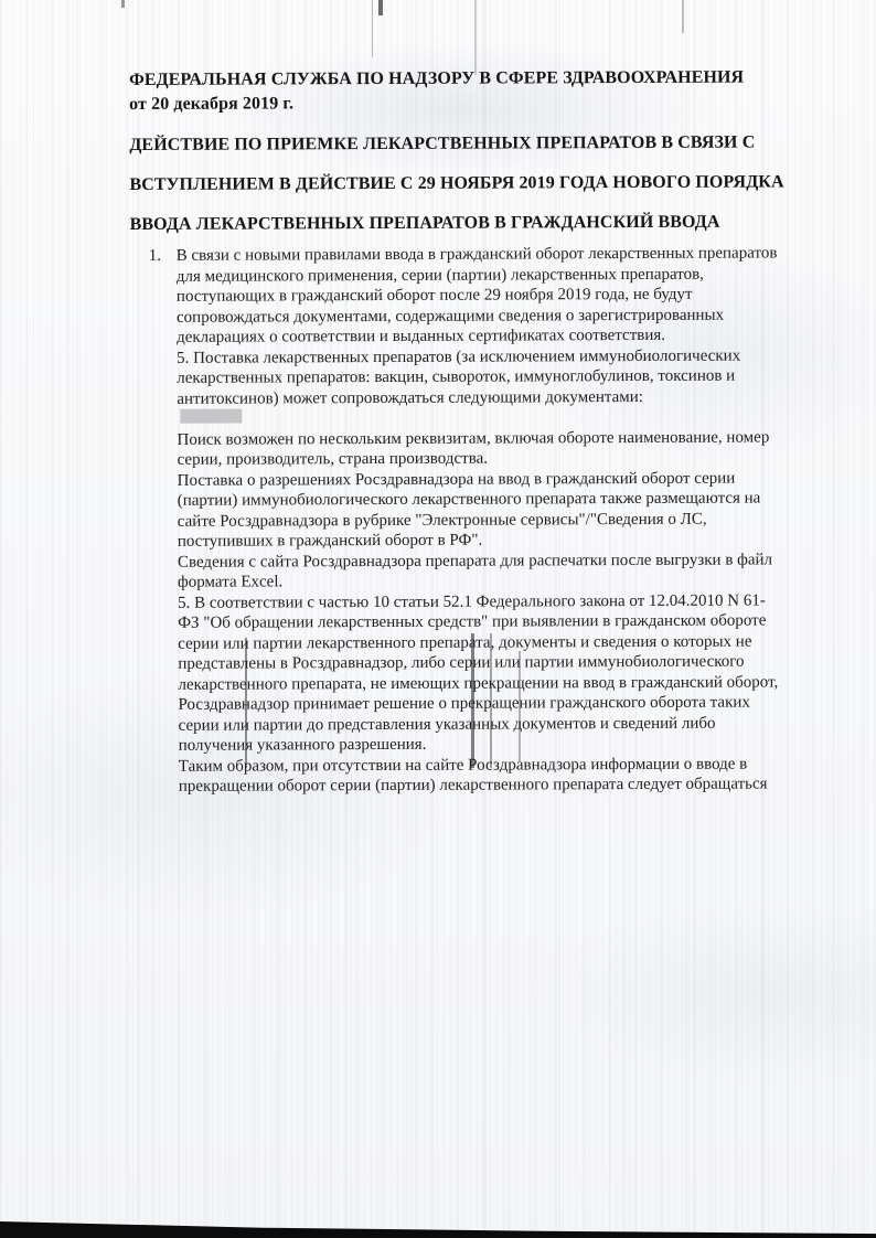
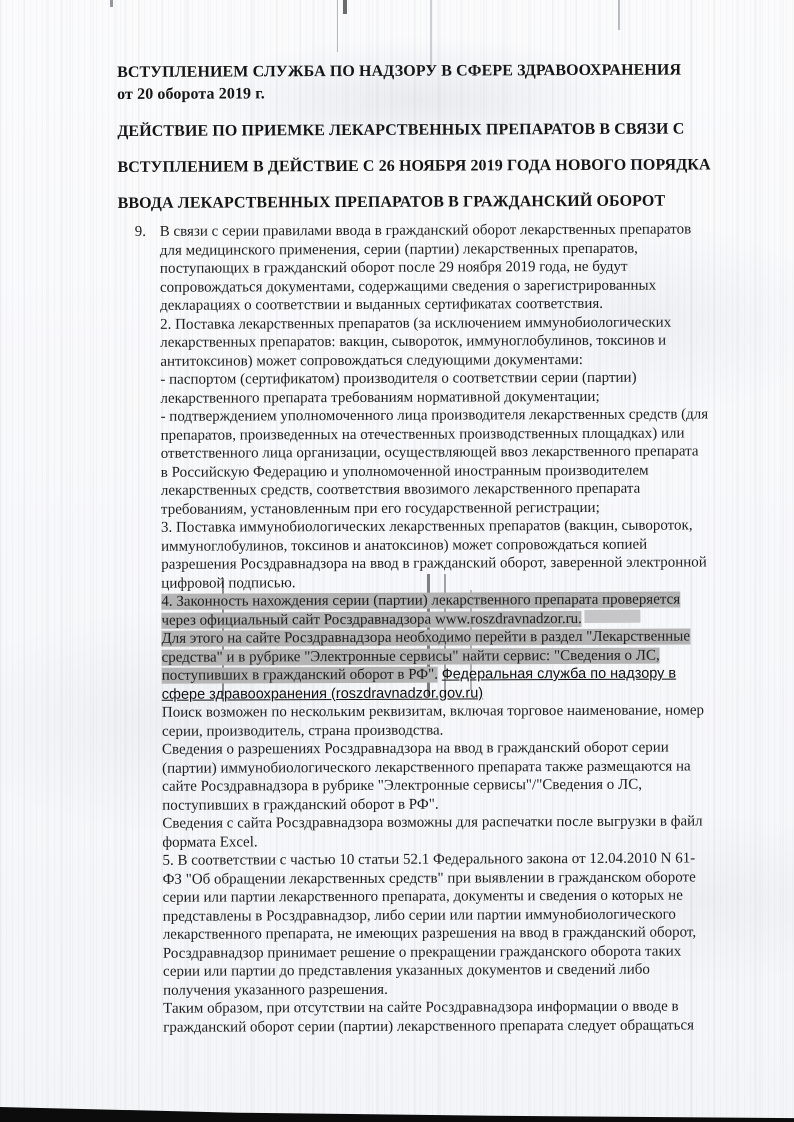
- ФЕДЕРАЛЬНАЯ СЛУЖБА ПО НАДЗОРУ В СФЕРЕ ЗДРАВООХРАНЕНИЯ
+ ВСТУПЛЕНИЕМ СЛУЖБА ПО НАДЗОРУ В СФЕРЕ ЗДРАВООХРАНЕНИЯ
- от 20 декабря 2019 г.
+ от 20 оборота 2019 г.
  ДЕЙСТВИЕ ПО ПРИЕМКЕ ЛЕКАРСТВЕННЫХ ПРЕПАРАТОВ В СВЯЗИ С
- ВСТУПЛЕНИЕМ В ДЕЙСТВИЕ С 29 НОЯБРЯ 2019 ГОДА НОВОГО ПОРЯДКА
+ ВСТУПЛЕНИЕМ В ДЕЙСТВИЕ С 26 НОЯБРЯ 2019 ГОДА НОВОГО ПОРЯДКА
- ВВОДА ЛЕКАРСТВЕННЫХ ПРЕПАРАТОВ В ГРАЖДАНСКИЙ ВВОДА
+ ВВОДА ЛЕКАРСТВЕННЫХ ПРЕПАРАТОВ В ГРАЖДАНСКИЙ ОБОРОТ
- 1.
+ 9.
- В связи с новыми правилами ввода в гражданский оборот лекарственных препаратов для медицинского применения, серии (партии) лекарственных препаратов, поступающих в гражданский оборот после 29 ноября 2019 года, не будут сопровождаться документами, содержащими сведения о зарегистрированных декларациях о соответствии и выданных сертификатах соответствия.
+ В связи с серии правилами ввода в гражданский оборот лекарственных препаратов для медицинского применения, серии (партии) лекарственных препаратов, поступающих в гражданский оборот после 29 ноября 2019 года, не будут сопровождаться документами, содержащими сведения о зарегистрированных декларациях о соответствии и выданных сертификатах соответствия.
- 5. Поставка лекарственных препаратов (за исключением иммунобиологических лекарственных препаратов: вакцин, сывороток, иммуноглобулинов, токсинов и антитоксинов) может сопровождаться следующими документами:
+ 2. Поставка лекарственных препаратов (за исключением иммунобиологических лекарственных препаратов: вакцин, сывороток, иммуноглобулинов, токсинов и антитоксинов) может сопровождаться следующими документами:
+ - паспортом (сертификатом) производителя о соответствии серии (партии) лекарственного препарата требованиям нормативной документации;
+ - подтверждением уполномоченного лица производителя лекарственных средств (для препаратов, произведенных на отечественных производственных площадках) или ответственного лица организации, осуществляющей ввоз лекарственного препарата в Российскую Федерацию и уполномоченной иностранным производителем лекарственных средств, соответствия ввозимого лекарственного препарата требованиям, установленным при его государственной регистрации;
+ 3. Поставка иммунобиологических лекарственных препаратов (вакцин, сывороток, иммуноглобулинов, токсинов и анатоксинов) может сопровождаться копией разрешения Росздравнадзора на ввод в гражданский оборот, заверенной электронной цифровой подписью.
+ 4. Законность нахождения серии (партии) лекарственного препарата проверяется через официальный сайт Росздравнадзора www.roszdravnadzor.ru.
+ Для этого на сайте Росздравнадзора необходимо перейти в раздел "Лекарственные средства" и в рубрике "Электронные сервисы" найти сервис: "Сведения о ЛС, поступивших в гражданский оборот в РФ". Федеральная служба по надзору в сфере здравоохранения (roszdravnadzor.gov.ru)
- Поиск возможен по нескольким реквизитам, включая обороте наименование, номер серии, производитель, страна производства.
+ Поиск возможен по нескольким реквизитам, включая торговое наименование, номер серии, производитель, страна производства.
- Поставка о разрешениях Росздравнадзора на ввод в гражданский оборот серии (партии) иммунобиологического лекарственного препарата также размещаются на сайте Росздравнадзора в рубрике "Электронные сервисы"/"Сведения о ЛС, поступивших в гражданский оборот в РФ".
+ Сведения о разрешениях Росздравнадзора на ввод в гражданский оборот серии (партии) иммунобиологического лекарственного препарата также размещаются на сайте Росздравнадзора в рубрике "Электронные сервисы"/"Сведения о ЛС, поступивших в гражданский оборот в РФ".
- Сведения с сайта Росздравнадзора препарата для распечатки после выгрузки в файл формата Excel.
+ Сведения с сайта Росздравнадзора возможны для распечатки после выгрузки в файл формата Excel.
- 5. В соответствии с частью 10 статьи 52.1 Федерального закона от 12.04.2010 N 61-ФЗ "Об обращении лекарственных средств" при выявлении в гражданском обороте серии или партии лекарственного препарата, документы и сведения о которых не представлены в Росздравнадзор, либо серии или партии иммунобиологического лекарственного препарата, не имеющих прекращении на ввод в гражданский оборот, Росздравнадзор принимает решение о прекращении гражданского оборота таких серии или партии до представления указанных документов и сведений либо получения указанного разрешения.
+ 5. В соответствии с частью 10 статьи 52.1 Федерального закона от 12.04.2010 N 61-ФЗ "Об обращении лекарственных средств" при выявлении в гражданском обороте серии или партии лекарственного препарата, документы и сведения о которых не представлены в Росздравнадзор, либо серии или партии иммунобиологического лекарственного препарата, не имеющих разрешения на ввод в гражданский оборот, Росздравнадзор принимает решение о прекращении гражданского оборота таких серии или партии до представления указанных документов и сведений либо получения указанного разрешения.
- Таким образом, при отсутствии на сайте Росздравнадзора информации о вводе в прекращении оборот серии (партии) лекарственного препарата следует обращаться
+ Таким образом, при отсутствии на сайте Росздравнадзора информации о вводе в гражданский оборот серии (партии) лекарственного препарата следует обращаться
